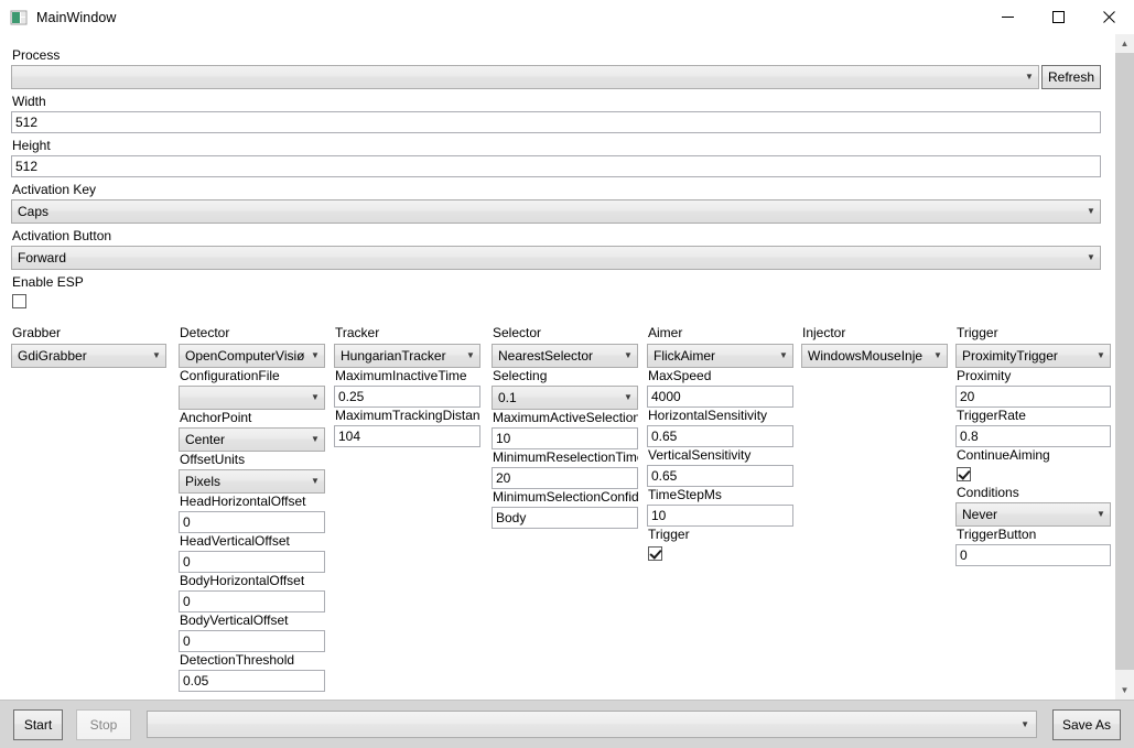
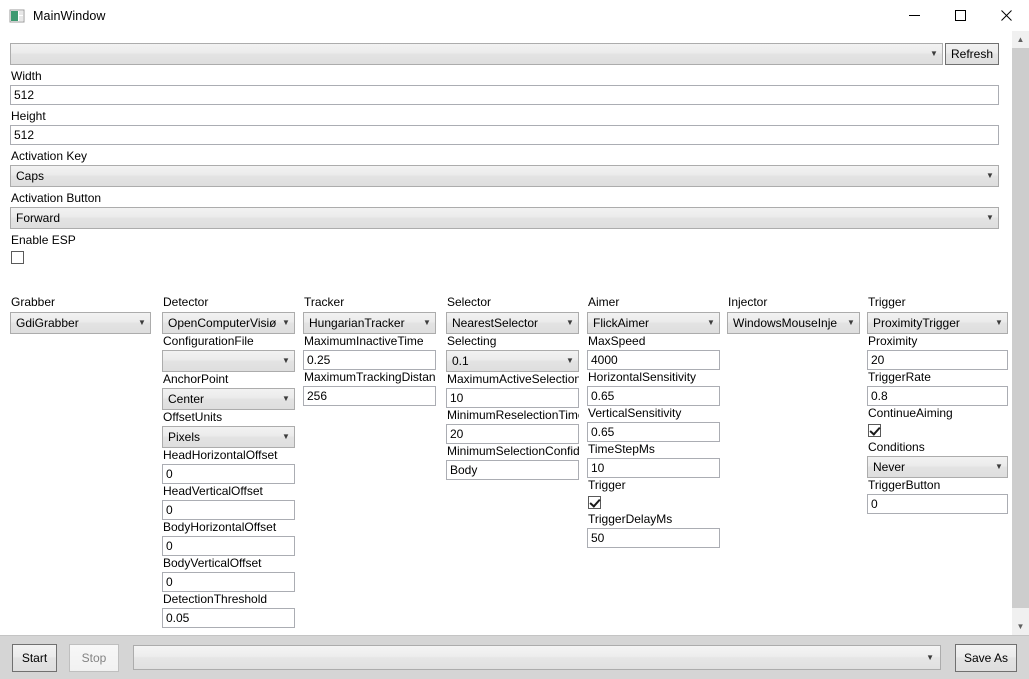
  MainWindow
- Process
  ▼
  Refresh
  Width
  512
  Height
  512
  Activation Key
  Caps
  ▼
  Activation Button
  Forward
  ▼
  Enable ESP
  Grabber
  GdiGrabber
  ▼
  Detector
  OpenComputerVisiø
  ▼
  ConfigurationFile
  ▼
  AnchorPoint
  Center
  ▼
  OffsetUnits
  Pixels
  ▼
  HeadHorizontalOffset
  0
  HeadVerticalOffset
  0
  BodyHorizontalOffset
  0
  BodyVerticalOffset
  0
  DetectionThreshold
  0.05
  Tracker
  HungarianTracker
  ▼
  MaximumInactiveTime
  0.25
  MaximumTrackingDistan
- 104
+ 256
  Selector
  NearestSelector
  ▼
  Selecting
  0.1
  ▼
  MaximumActiveSelection
  10
  MinimumReselectionTim
  20
  MinimumSelectionConfid
  Body
  Aimer
  FlickAimer
  ▼
  MaxSpeed
  4000
  HorizontalSensitivity
  0.65
  VerticalSensitivity
  0.65
  TimeStepMs
  10
  Trigger
+ TriggerDelayMs
+ 50
  Injector
  WindowsMouseInje
  ▼
  Trigger
  ProximityTrigger
  ▼
  Proximity
  20
  TriggerRate
  0.8
  ContinueAiming
  Conditions
  Never
  ▼
  TriggerButton
  0
  ▲
  ▼
  Start
  Stop
  ▼
  Save As
